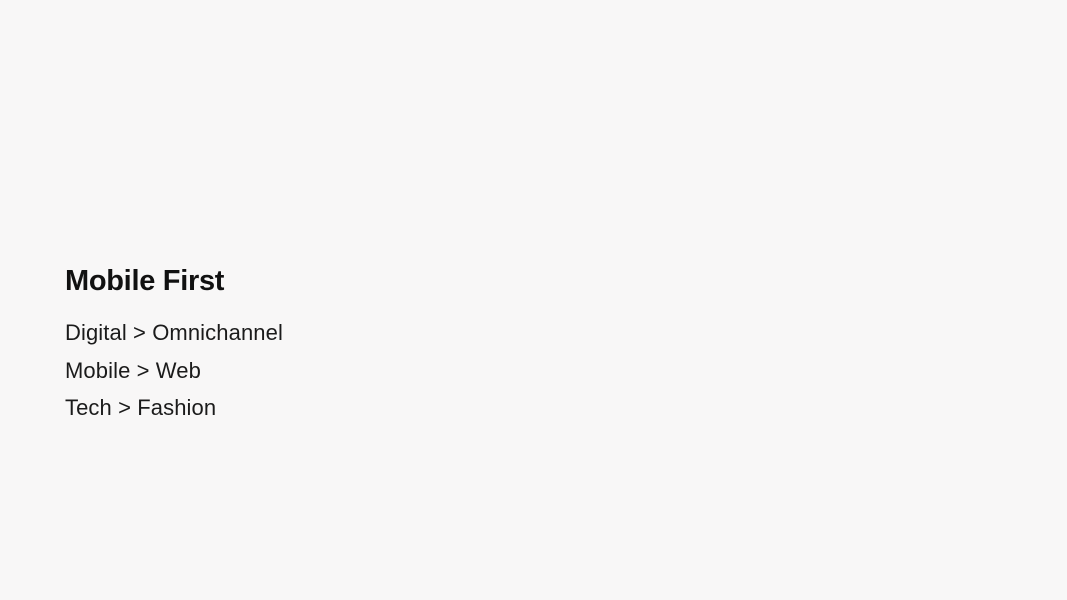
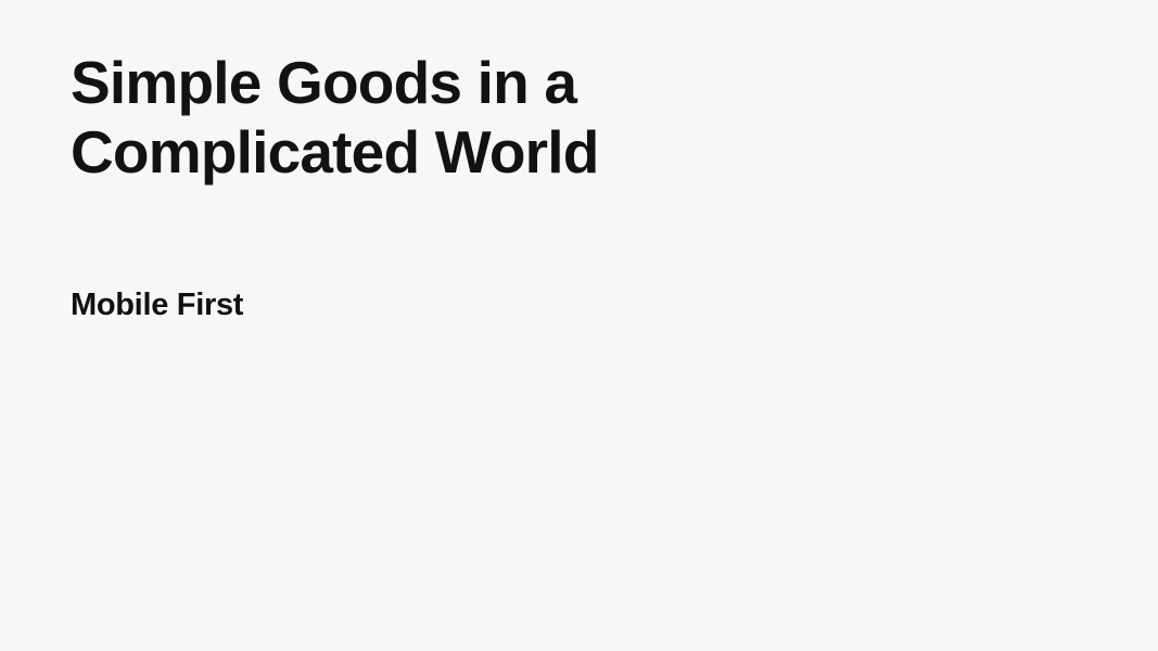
+ Simple Goods in a
+ Complicated World
  Mobile First
- Digital > Omnichannel
- Mobile > Web
- Tech > Fashion
